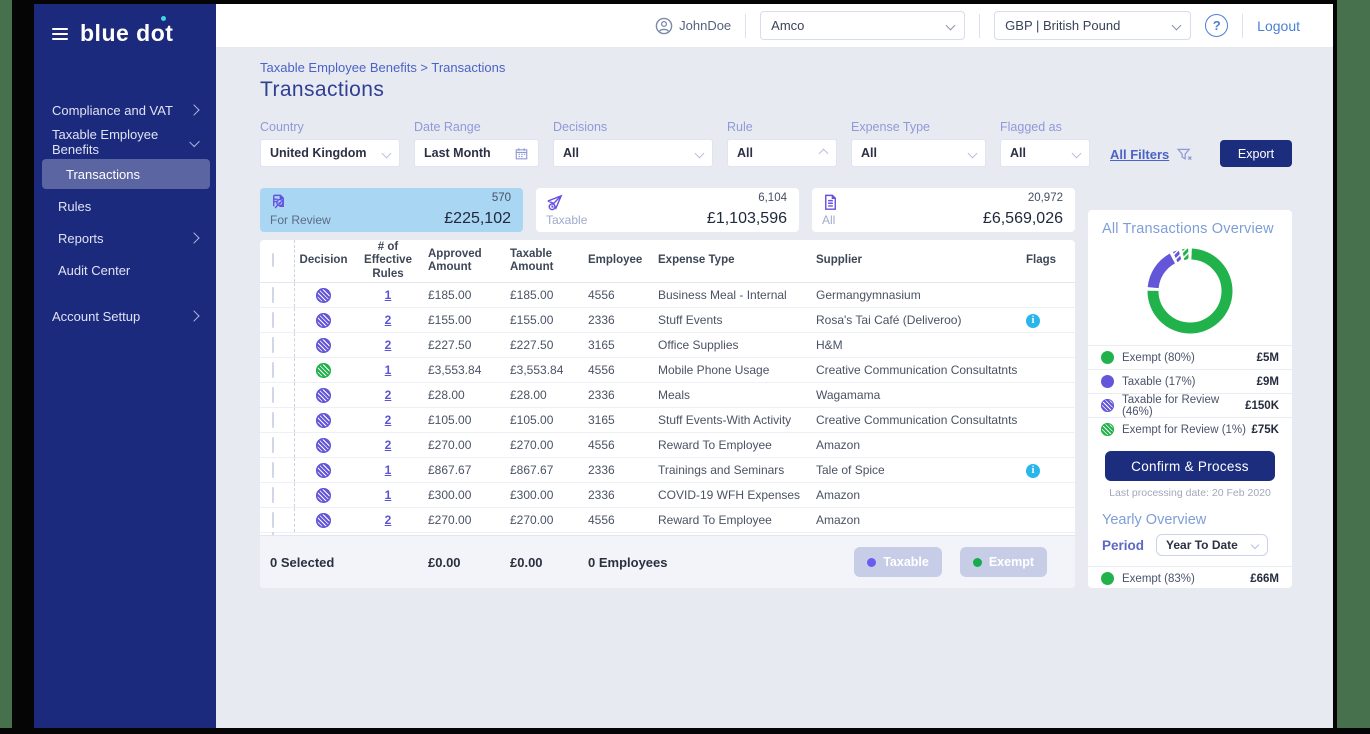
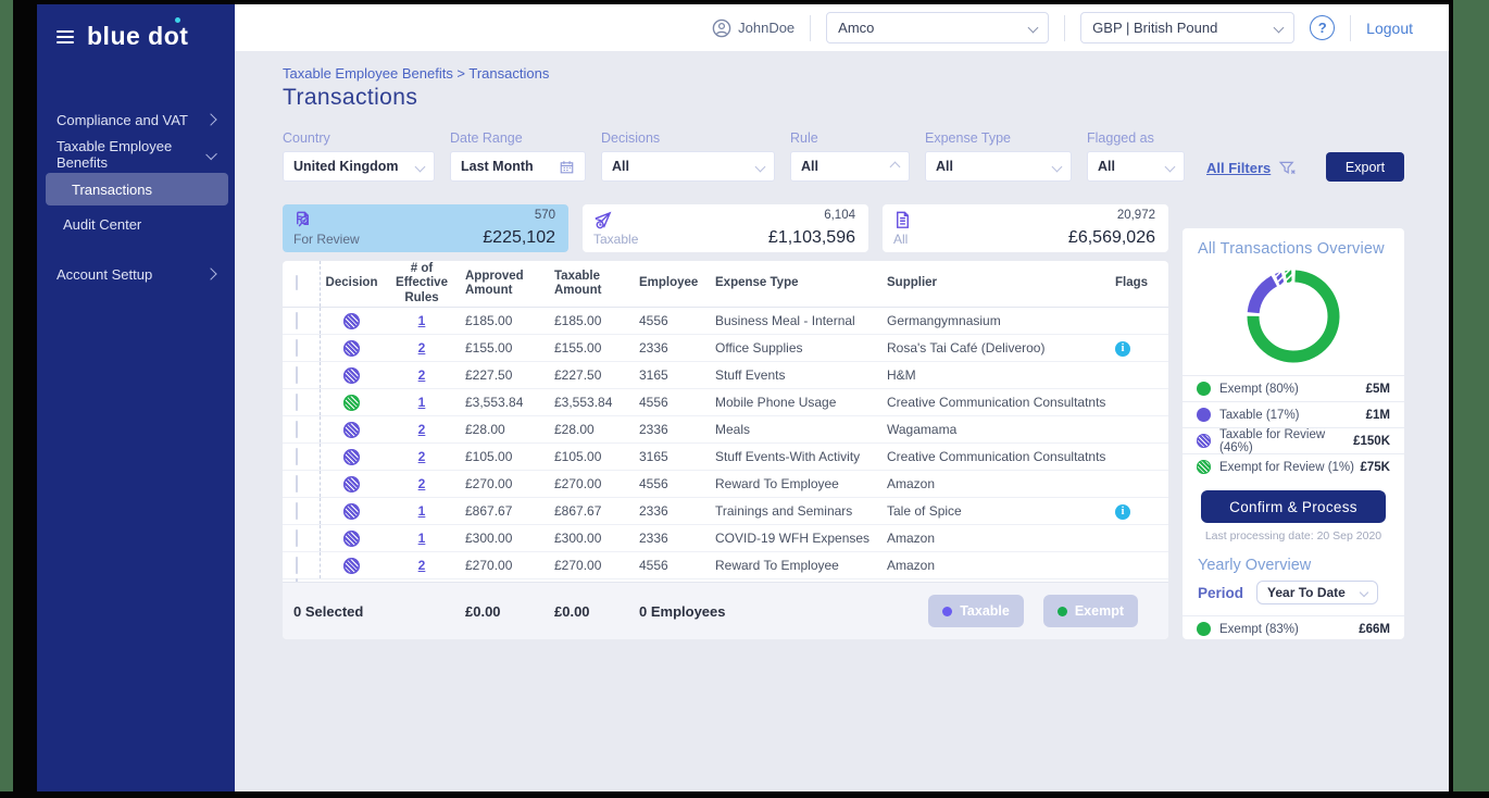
  blue dot
  Compliance and VAT
  Taxable Employee Benefits
  Transactions
- Rules
- Reports
  Audit Center
  Account Settup
  JohnDoe
  Amco
  GBP | British Pound
  ?
  Logout
  Taxable Employee Benefits > Transactions
  Transactions
  Country
  United Kingdom
  Date Range
  Last Month
  Decisions
  All
  Rule
  All
  Expense Type
  All
  Flagged as
  All
  All Filters
  Export
  For Review
  570
  £225,102
  Taxable
  6,104
  £1,103,596
  All
  20,972
  £6,569,026
  Decision
  # of Effective Rules
  Approved Amount
  Taxable Amount
  Employee
  Expense Type
  Supplier
  Flags
  1
  £185.00
  £185.00
  4556
  Business Meal - Internal
  Germangymnasium
  2
  £155.00
  £155.00
  2336
- Stuff Events
+ Office Supplies
  Rosa's Tai Café (Deliveroo)
  i
  2
  £227.50
  £227.50
  3165
- Office Supplies
+ Stuff Events
  H&M
  1
  £3,553.84
  £3,553.84
  4556
  Mobile Phone Usage
  Creative Communication Consultatnts
  2
  £28.00
  £28.00
  2336
  Meals
  Wagamama
  2
  £105.00
  £105.00
  3165
  Stuff Events-With Activity
  Creative Communication Consultatnts
  2
  £270.00
  £270.00
  4556
  Reward To Employee
  Amazon
  1
  £867.67
  £867.67
  2336
  Trainings and Seminars
  Tale of Spice
  i
  1
  £300.00
  £300.00
  2336
  COVID-19 WFH Expenses
  Amazon
  2
  £270.00
  £270.00
  4556
  Reward To Employee
  Amazon
  0 Selected
  £0.00
  £0.00
  0 Employees
  Taxable
  Exempt
  All Transactions Overview
  Exempt (80%)
  £5M
  Taxable (17%)
- £9M
+ £1M
  Taxable for Review (46%)
  £150K
  Exempt for Review (1%)
  £75K
  Confirm & Process
- Last processing date: 20 Feb 2020
+ Last processing date: 20 Sep 2020
  Yearly Overview
  Period
  Year To Date
  Exempt (83%)
  £66M
